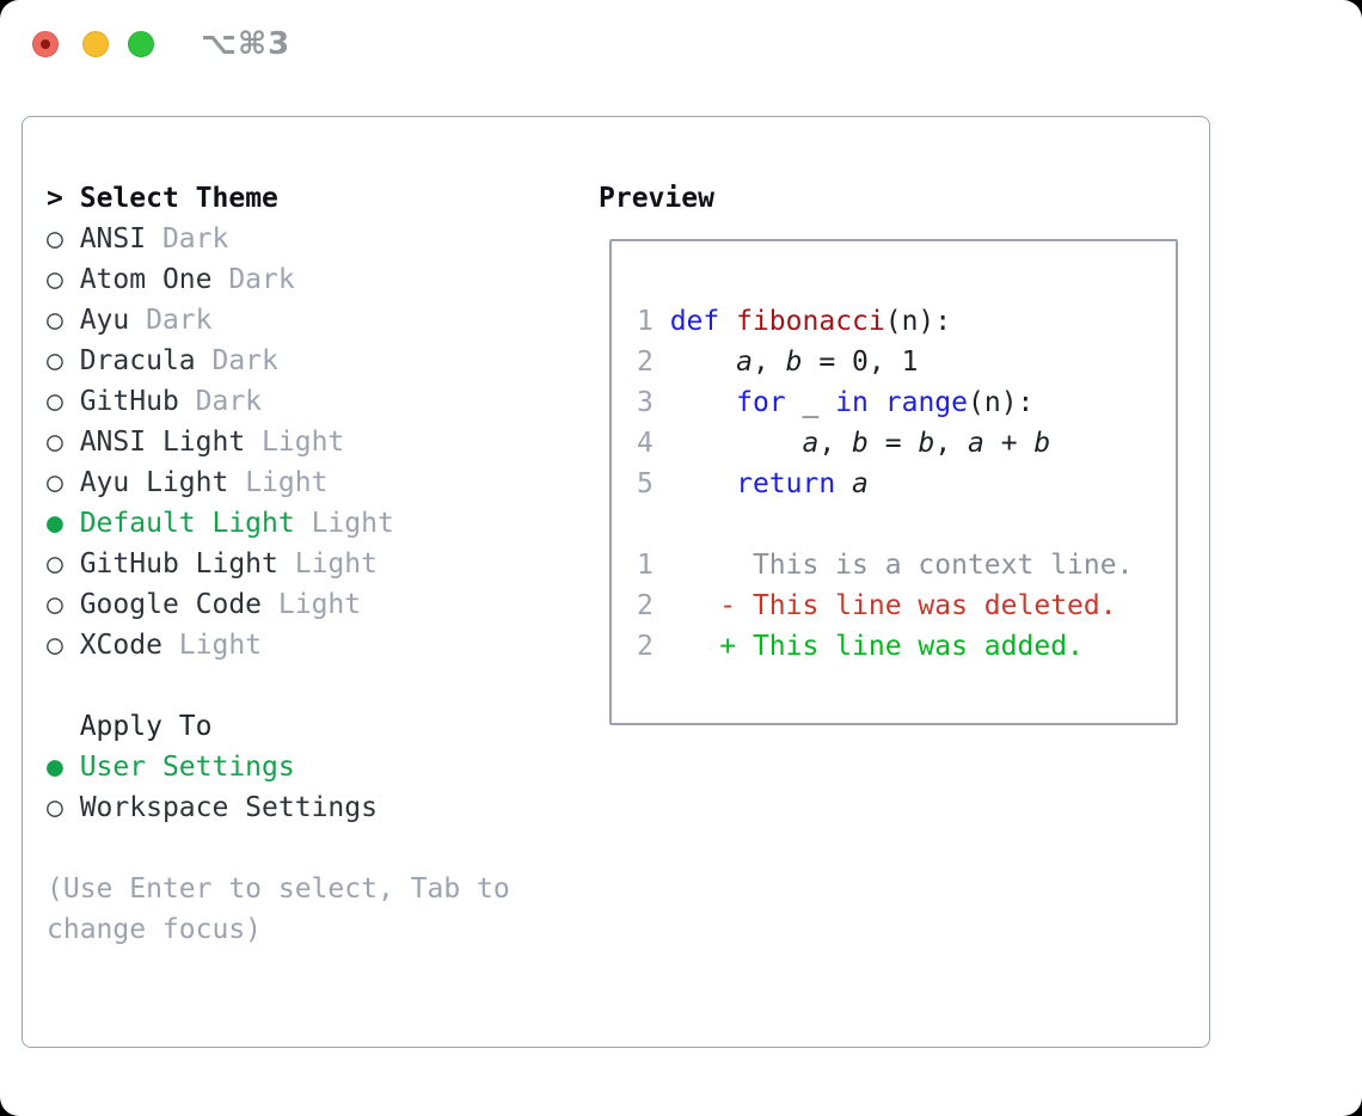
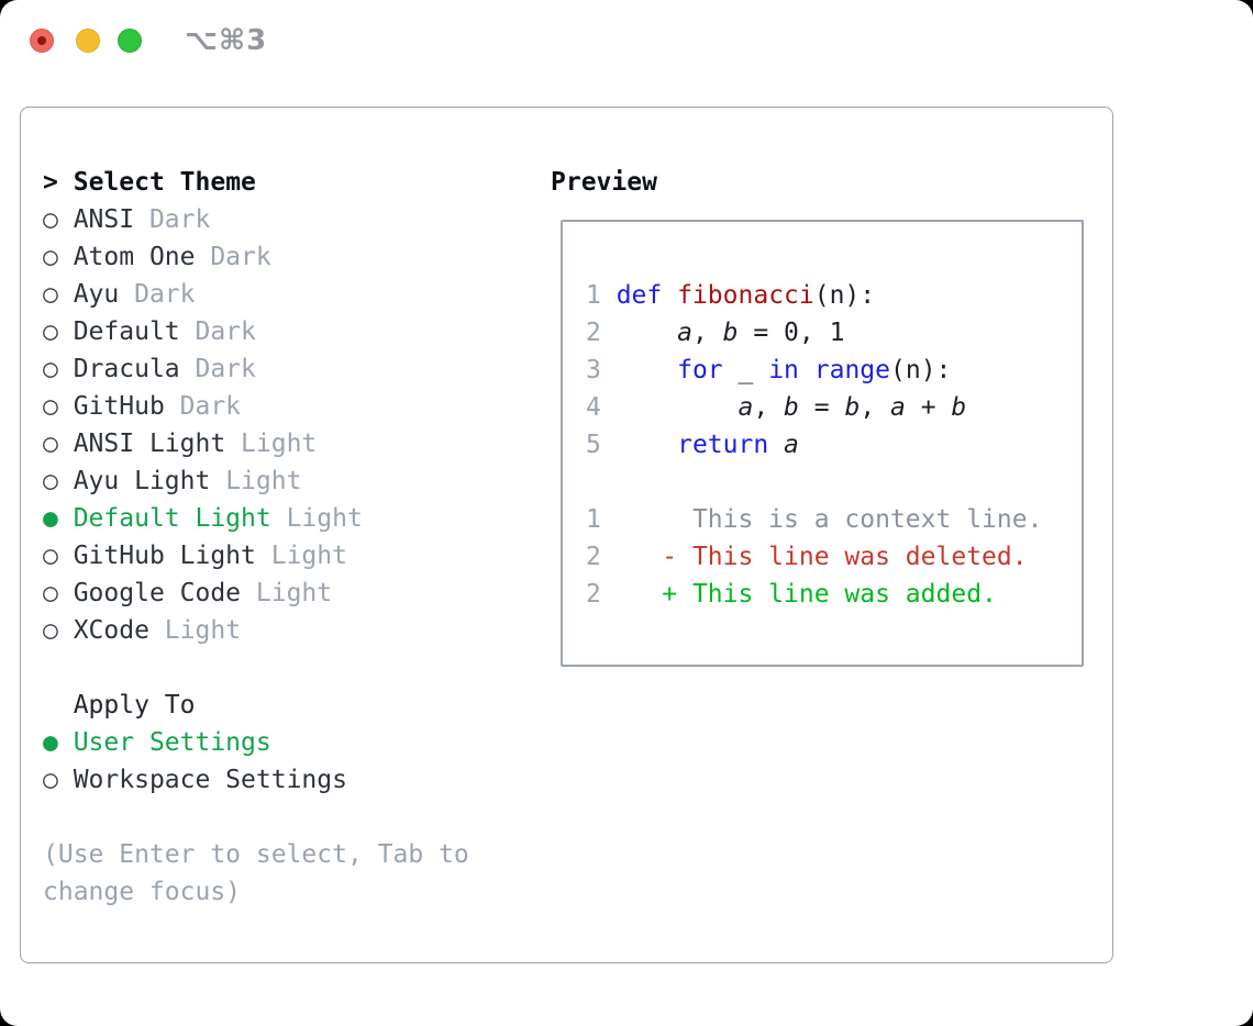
  ⌥⌘3
  > Select Theme
  ○ ANSI Dark
  ○ Atom One Dark
  ○ Ayu Dark
+ ○ Default Dark
  ○ Dracula Dark
  ○ GitHub Dark
  ○ ANSI Light Light
  ○ Ayu Light Light
  ● Default Light Light
  ○ GitHub Light Light
  ○ Google Code Light
  ○ XCode Light
  Apply To
  ● User Settings
  ○ Workspace Settings
  (Use Enter to select, Tab to
  change focus)
  Preview
  1 def fibonacci(n):
  2 a, b = 0, 1
  3 for _ in range(n):
  4 a, b = b, a + b
  5 return a
  1 This is a context line.
  2 - This line was deleted.
  2 + This line was added.
